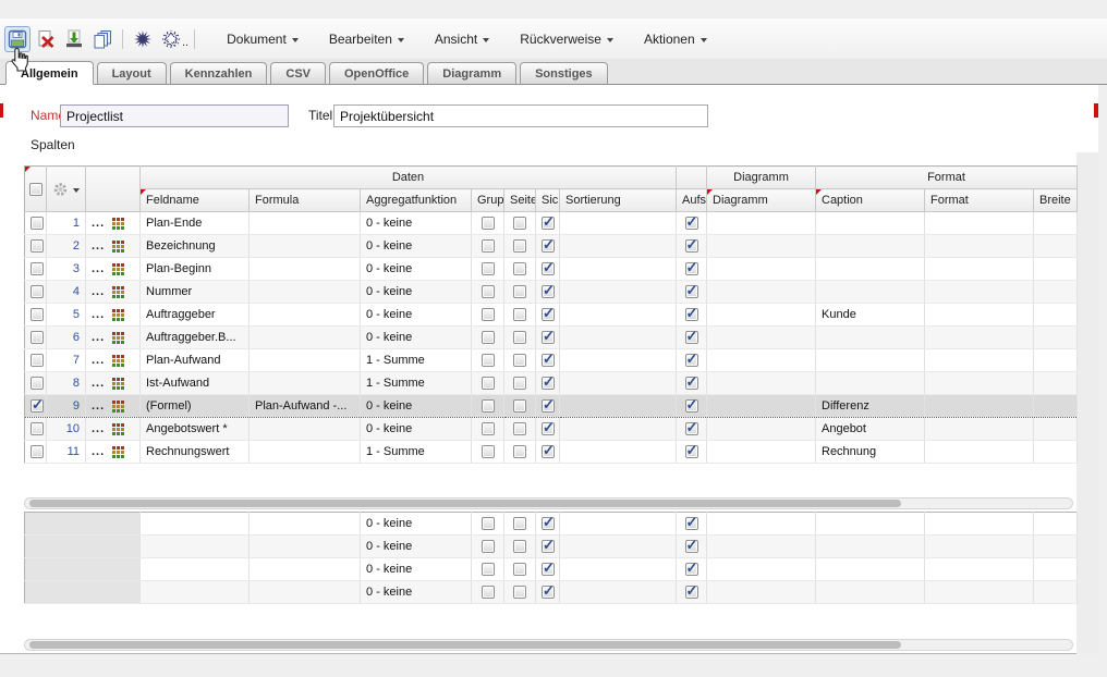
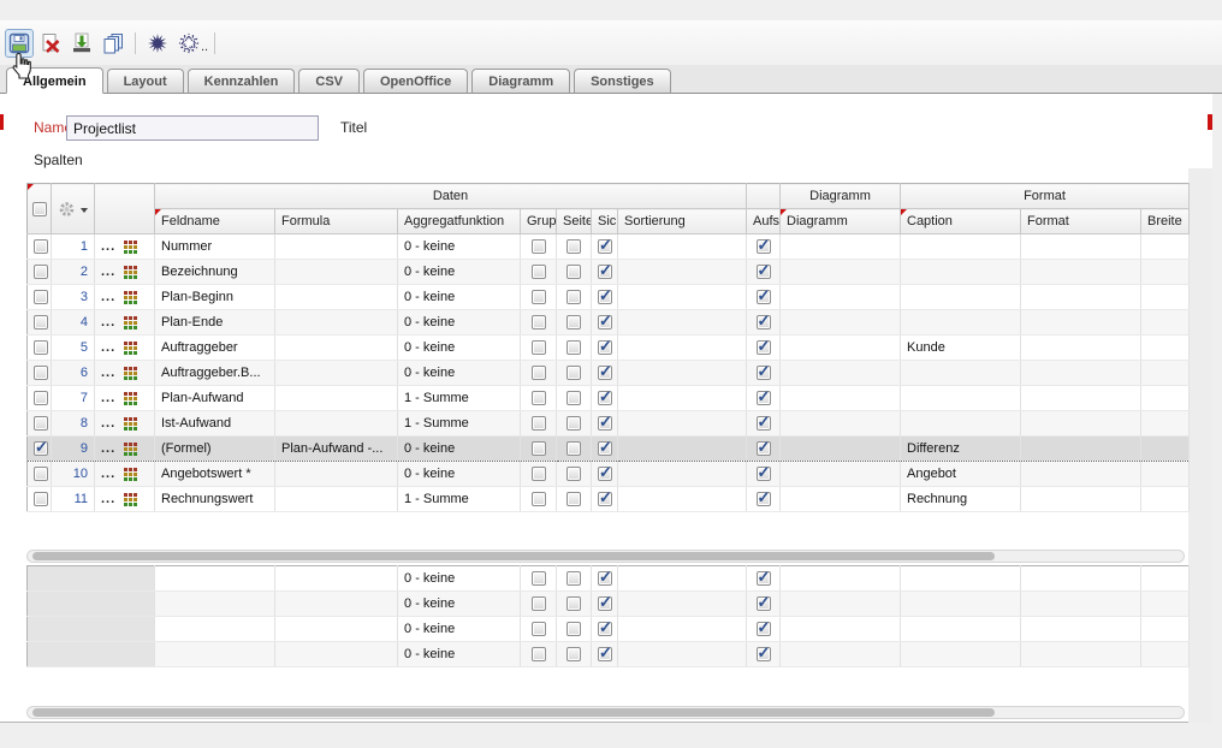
  ..
- Dokument
- Bearbeiten
- Ansicht
- Rückverweise
- Aktionen
  Allgemein
  Layout
  Kennzahlen
  CSV
  OpenOffice
  Diagramm
  Sonstiges
  Nam
  Projectlist
  Titel
- Projektübersicht
  Spalten
  			Daten		Diagramm	Format
  Feldname	Formula	Aggregatfunktion	Grup	Seite	Sic	Sortierung	Aufs	Diagramm	Caption	Format	Breite
- 	1	...	Plan-Ende		0 - keine
+ 	1	...	Nummer		0 - keine
  	2	...	Bezeichnung		0 - keine
  	3	...	Plan-Beginn		0 - keine
- 	4	...	Nummer		0 - keine
+ 	4	...	Plan-Ende		0 - keine
  	5	...	Auftraggeber		0 - keine							Kunde
  	6	...	Auftraggeber.B...		0 - keine
  	7	...	Plan-Aufwand		1 - Summe
  	8	...	Ist-Aufwand		1 - Summe
  	9	...	(Formel)	Plan-Aufwand -...	0 - keine							Differenz
  	10	...	Angebotswert *		0 - keine							Angebot
  	11	...	Rechnungswert		1 - Summe							Rechnung
  			0 - keine
  			0 - keine
  			0 - keine
  			0 - keine
